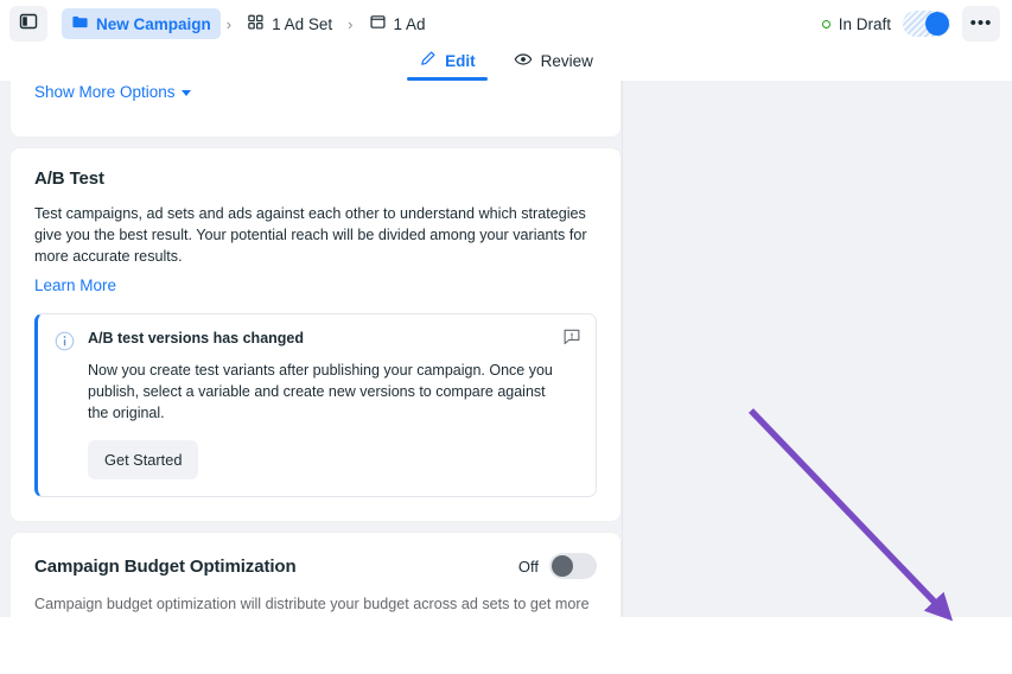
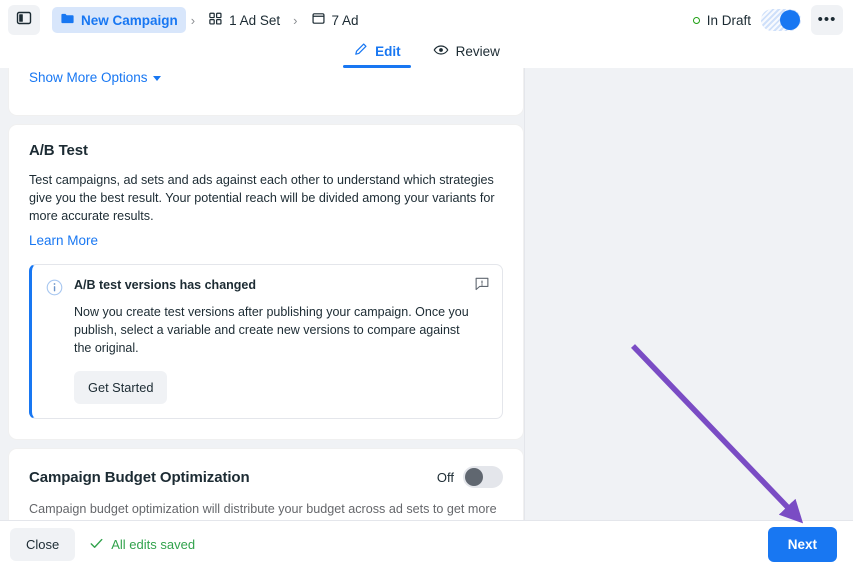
  New Campaign
  ›
  1 Ad Set
  ›
- 1 Ad
+ 7 Ad
  In Draft
  Edit
  Review
  Show More Options
  A/B Test
  Test campaigns, ad sets and ads against each other to understand which strategies give you the best result. Your potential reach will be divided among your variants for more accurate results.
  Learn More
  A/B test versions has changed
- Now you create test variants after publishing your campaign. Once you publish, select a variable and create new versions to compare against the original.
+ Now you create test versions after publishing your campaign. Once you publish, select a variable and create new versions to compare against the original.
  Get Started
  Campaign Budget Optimization
  Off
+ Close
+ All edits saved
+ Next
